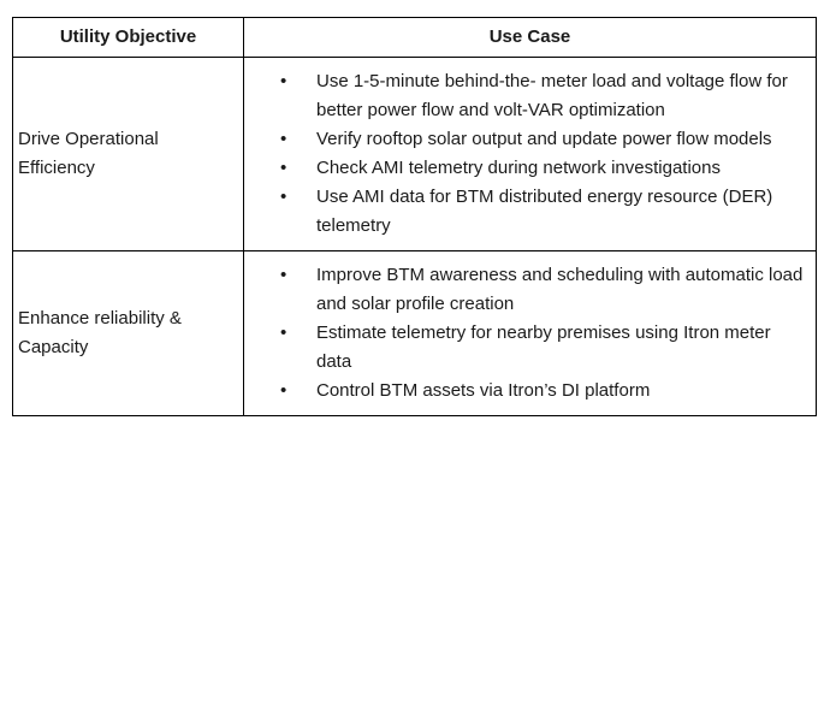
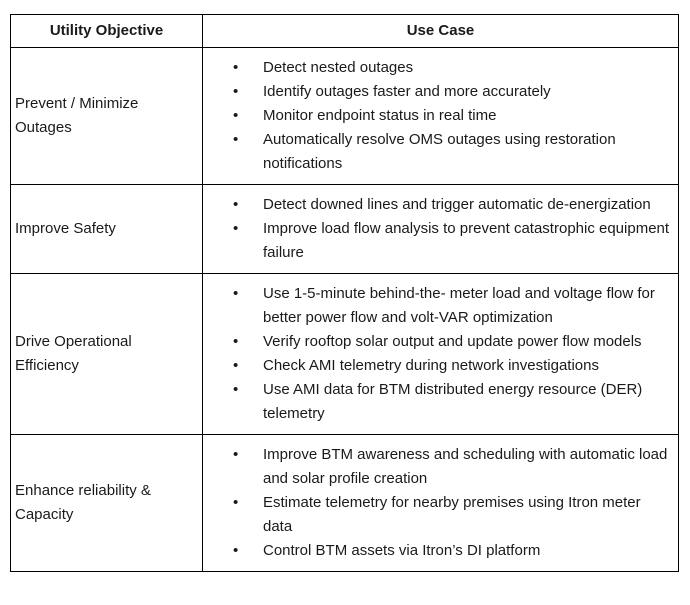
  Utility Objective	Use Case
+ Prevent / Minimize Outages	Detect nested outages Identify outages faster and more accurately Monitor endpoint status in real time Automatically resolve OMS outages using restoration notifications
+ Improve Safety	Detect downed lines and trigger automatic de-energization Improve load flow analysis to prevent catastrophic equipment failure
  Drive Operational Efficiency	Use 1-5-minute behind-the- meter load and voltage flow for better power flow and volt-VAR optimization Verify rooftop solar output and update power flow models Check AMI telemetry during network investigations Use AMI data for BTM distributed energy resource (DER) telemetry
  Enhance reliability & Capacity	Improve BTM awareness and scheduling with automatic load and solar profile creation Estimate telemetry for nearby premises using Itron meter data Control BTM assets via Itron’s DI platform
